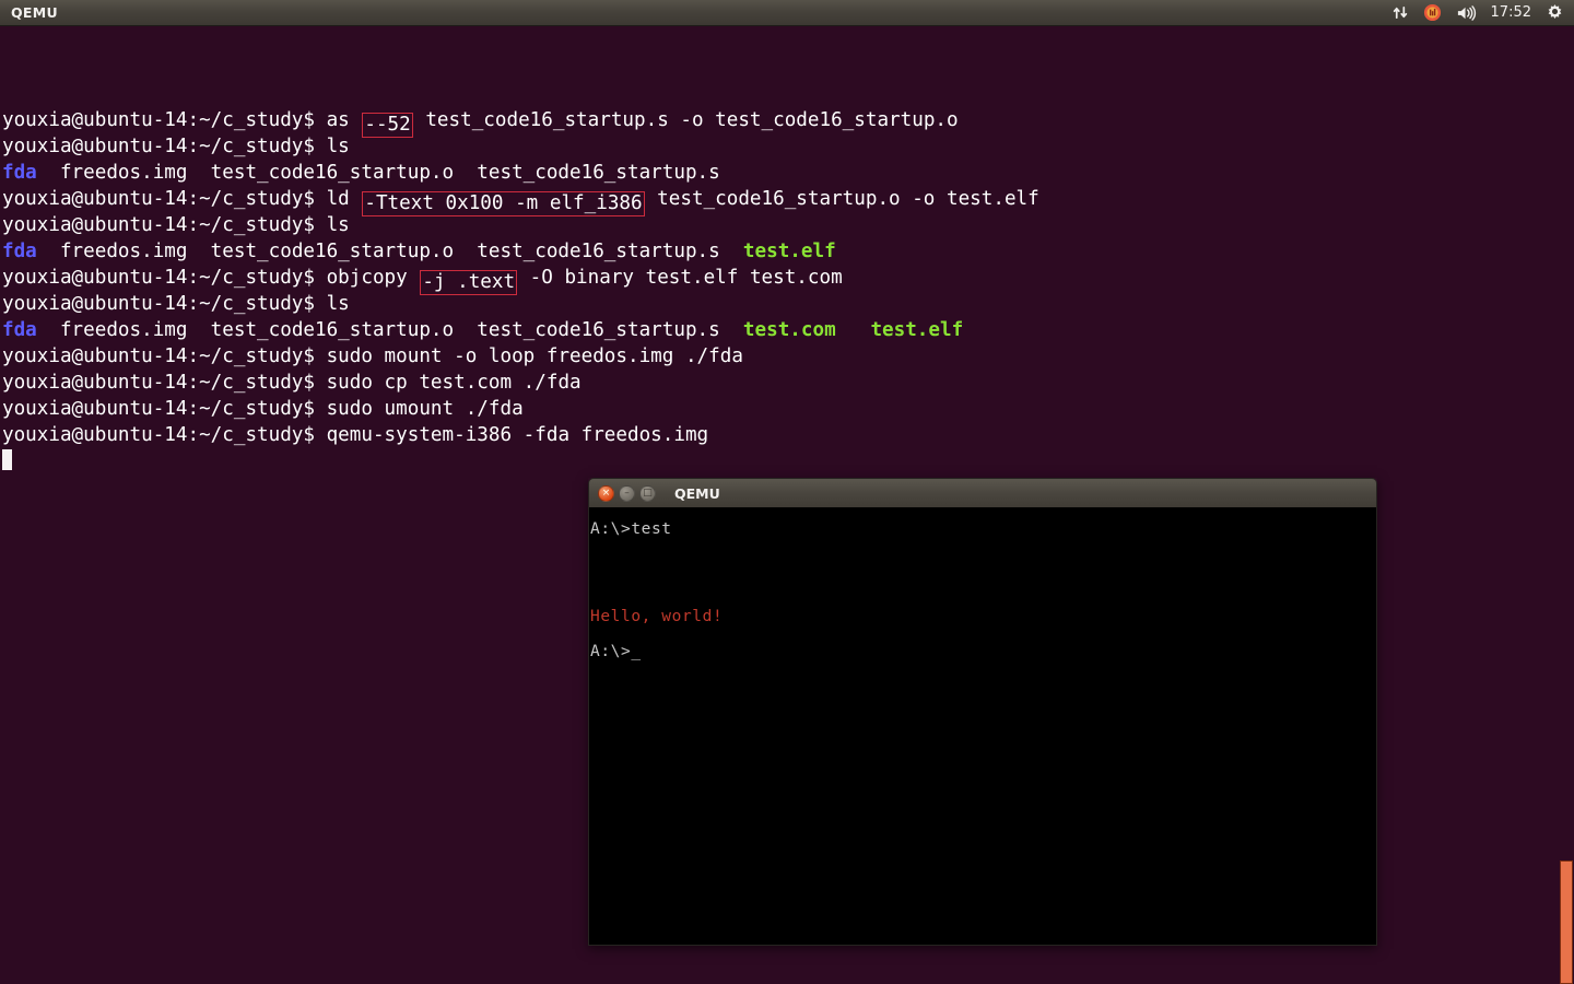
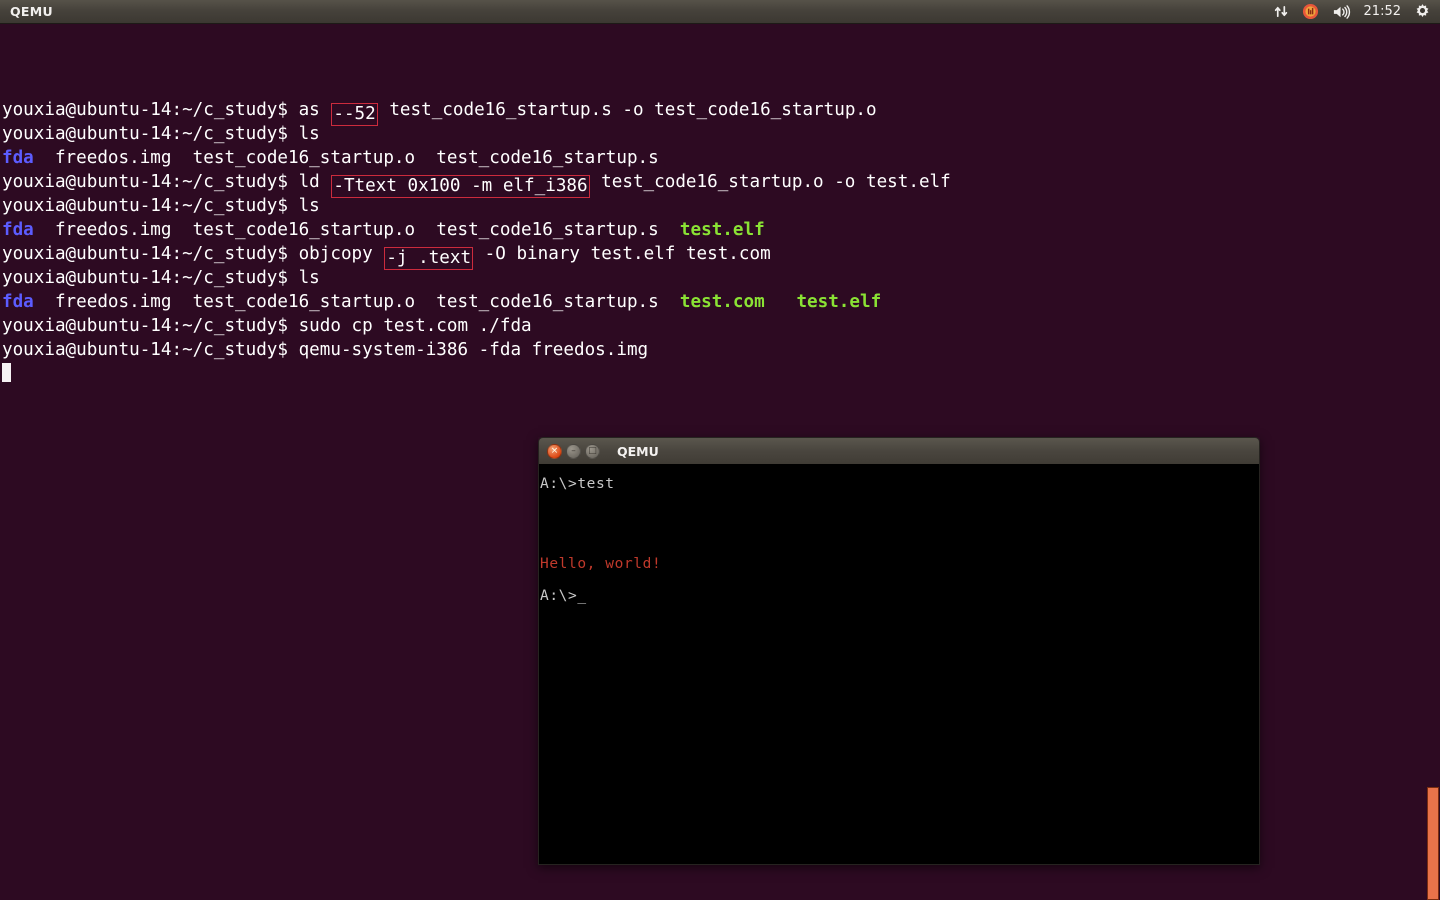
  QEMU
- 17:52
+ 21:52
  youxia@ubuntu-14:~/c_study$ as --52 test_code16_startup.s -o test_code16_startup.o
  youxia@ubuntu-14:~/c_study$ ls
  fda freedos.img test_code16_startup.o test_code16_startup.s
  youxia@ubuntu-14:~/c_study$ ld -Ttext 0x100 -m elf_i386 test_code16_startup.o -o test.elf
  youxia@ubuntu-14:~/c_study$ ls
  fda freedos.img test_code16_startup.o test_code16_startup.s test.elf
  youxia@ubuntu-14:~/c_study$ objcopy -j .text -O binary test.elf test.com
  youxia@ubuntu-14:~/c_study$ ls
  fda freedos.img test_code16_startup.o test_code16_startup.s test.com test.elf
- youxia@ubuntu-14:~/c_study$ sudo mount -o loop freedos.img ./fda
  youxia@ubuntu-14:~/c_study$ sudo cp test.com ./fda
- youxia@ubuntu-14:~/c_study$ sudo umount ./fda
  youxia@ubuntu-14:~/c_study$ qemu-system-i386 -fda freedos.img
  ×
  –
  □
  QEMU
  A:\>test
  Hello, world!
  A:\>_
